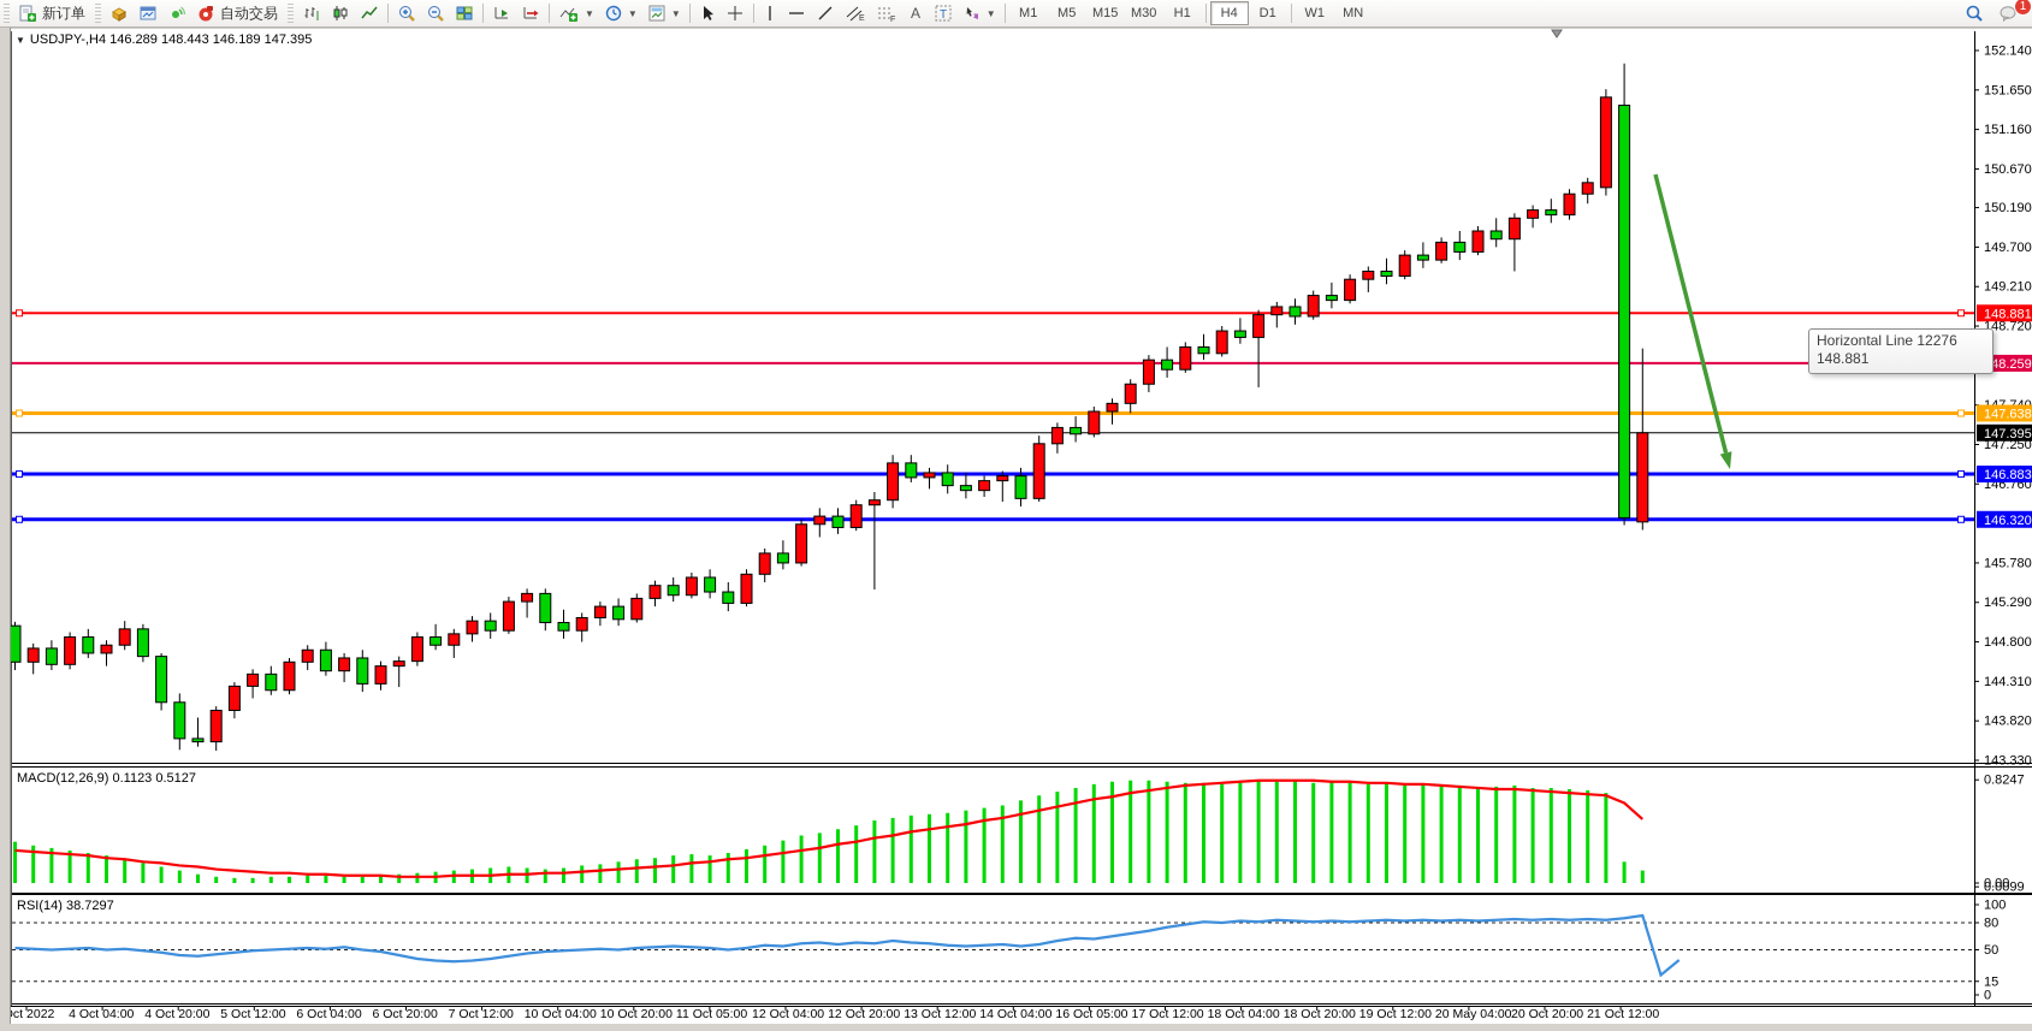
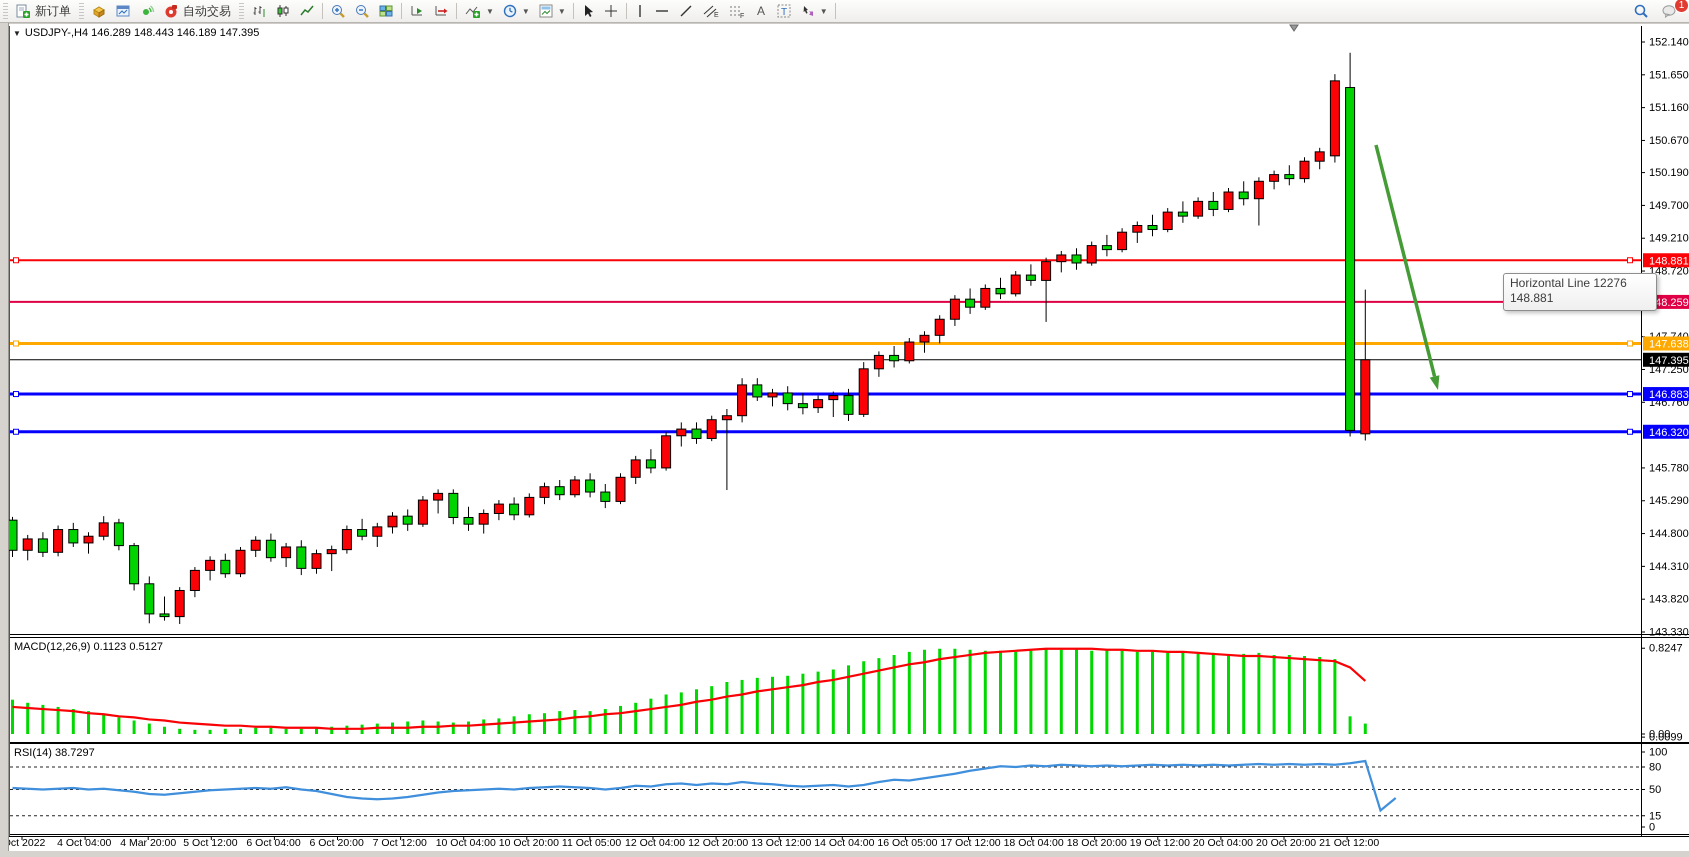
  新订单
  自动交易
  ▼
  ▼
  ▼
  A
  T
  ▼
- M1
- M5
- M15
- M30
- H1
- H4
- D1
- W1
- MN
  1
  152.140
  151.650
  151.160
  150.670
  150.190
  149.700
  149.210
  148.720
  147.250
  146.760
  145.780
  145.290
  144.800
  144.310
  143.820
  143.330
  0.8247
  0.00
  0.0099
  100
  80
  50
  15
  0
  ct 2022
  4 Oct 04:00
- 4 Oct 20:00
+ 4 Mar 20:00
  5 Oct 12:00
  6 Oct 04:00
  6 Oct 20:00
  7 Oct 12:00
  10 Oct 04:00
  10 Oct 20:00
  11 Oct 05:00
  12 Oct 04:00
  12 Oct 20:00
  13 Oct 12:00
  14 Oct 04:00
  16 Oct 05:00
  17 Oct 12:00
  18 Oct 04:00
  18 Oct 20:00
  19 Oct 12:00
- 20 May 04:00
+ 20 Oct 04:00
  20 Oct 20:00
  21 Oct 12:00
  148.881
  48.259
  147.638
  147.395
  146.883
  146.320
  ▼ USDJPY-,H4 146.289 148.443 146.189 147.395
  MACD(12,26,9) 0.1123 0.5127
  RSI(14) 38.7297
  Horizontal Line 12276
  148.881
